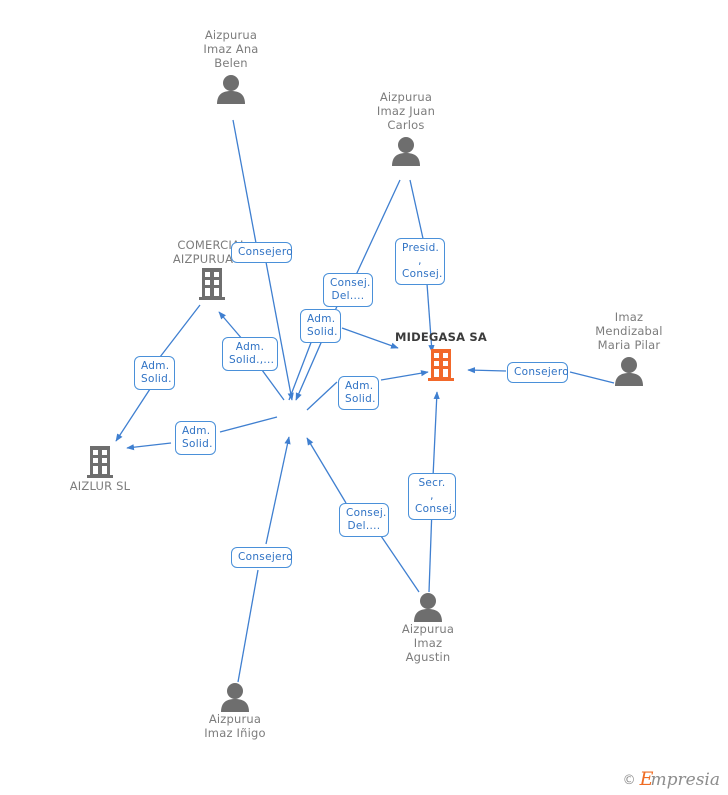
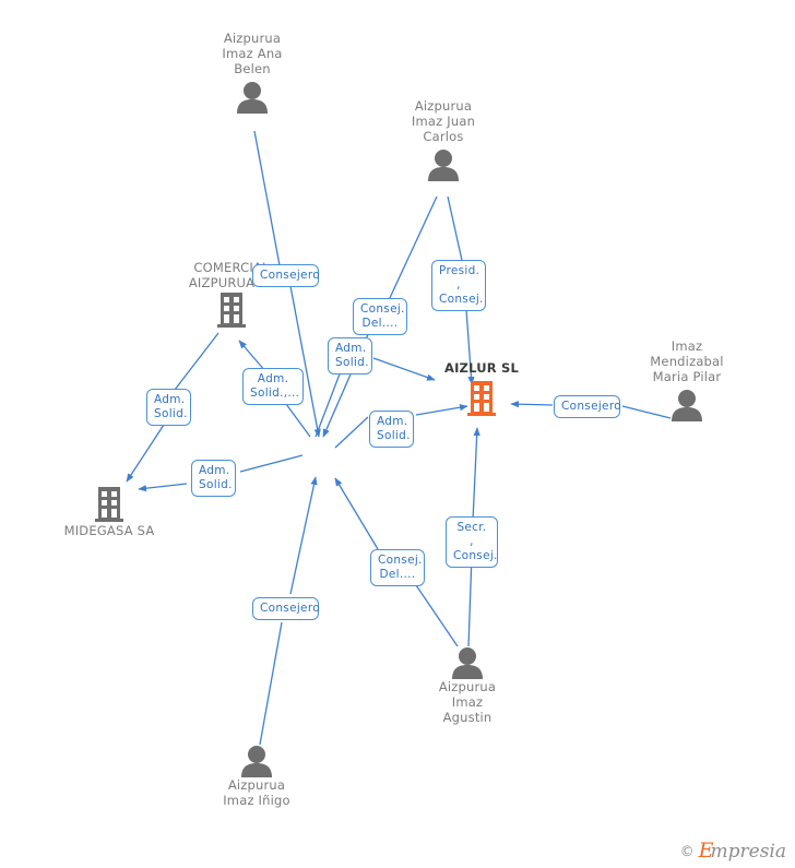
  Aizpurua
  Imaz Ana
  Belen
  Aizpurua
  Imaz Juan
  Carlos
  COMERCI
  AIZPURUA
- MIDEGASA SA
+ AIZLUR SL
  Imaz
  Mendizabal
  Maria Pilar
- AIZLUR SL
+ MIDEGASA SA
  Aizpurua
  Imaz
  Agustin
  Aizpurua
  Imaz Iñigo
  Consejero
  Presid. ,
  Consej.
  Consej.
  Del....
  Adm.
  Solid.
  Adm.
  Solid.,...
  Adm.
  Solid.
  Adm.
  Solid.
  Adm.
  Solid.
  Consejero
  Secr. ,
  Consej.
  Consej.
  Del....
  Consejero
  ©
  Empresia
